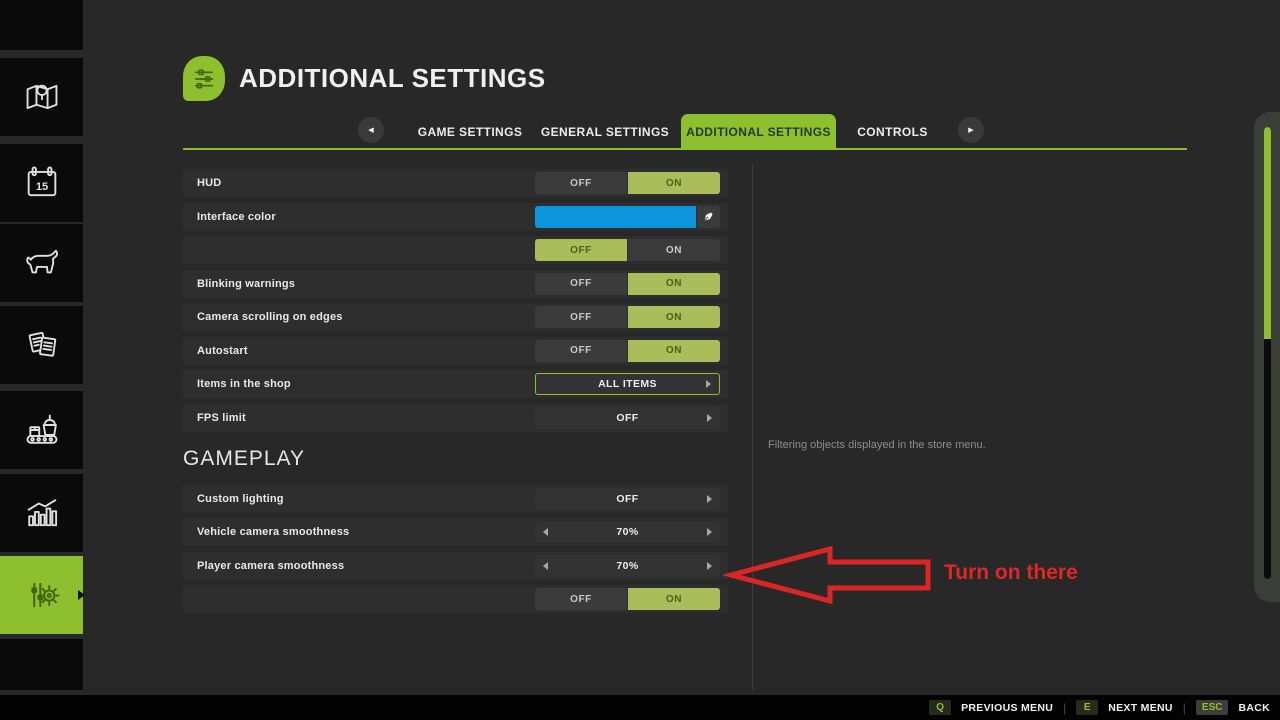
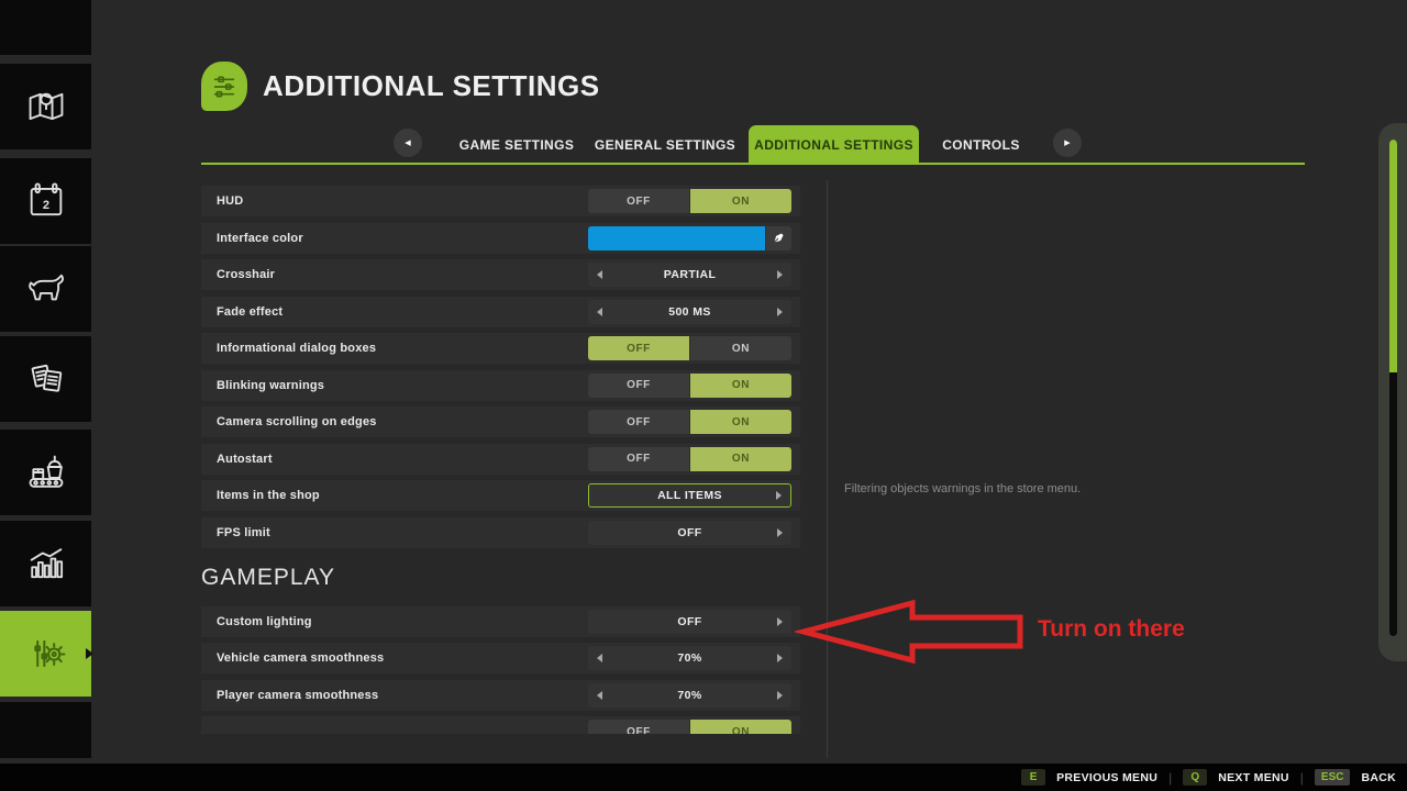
- 15
+ 2
  ADDITIONAL SETTINGS
  GAME SETTINGS
  GENERAL SETTINGS
  ADDITIONAL SETTINGS
  CONTROLS
  HUD
  OFF
  ON
  Interface color
+ Crosshair
+ PARTIAL
+ Fade effect
+ 500 MS
+ Informational dialog boxes
  OFF
  ON
  Blinking warnings
  OFF
  ON
  Camera scrolling on edges
  OFF
  ON
  Autostart
  OFF
  ON
  Items in the shop
  ALL ITEMS
  FPS limit
  OFF
  GAMEPLAY
  Custom lighting
  OFF
  Vehicle camera smoothness
  70%
  Player camera smoothness
  70%
  OFF
  ON
- Filtering objects displayed in the store menu.
+ Filtering objects warnings in the store menu.
  Turn on there
- Q
+ E
  PREVIOUS MENU
  |
- E
+ Q
  NEXT MENU
  |
  ESC
  BACK
